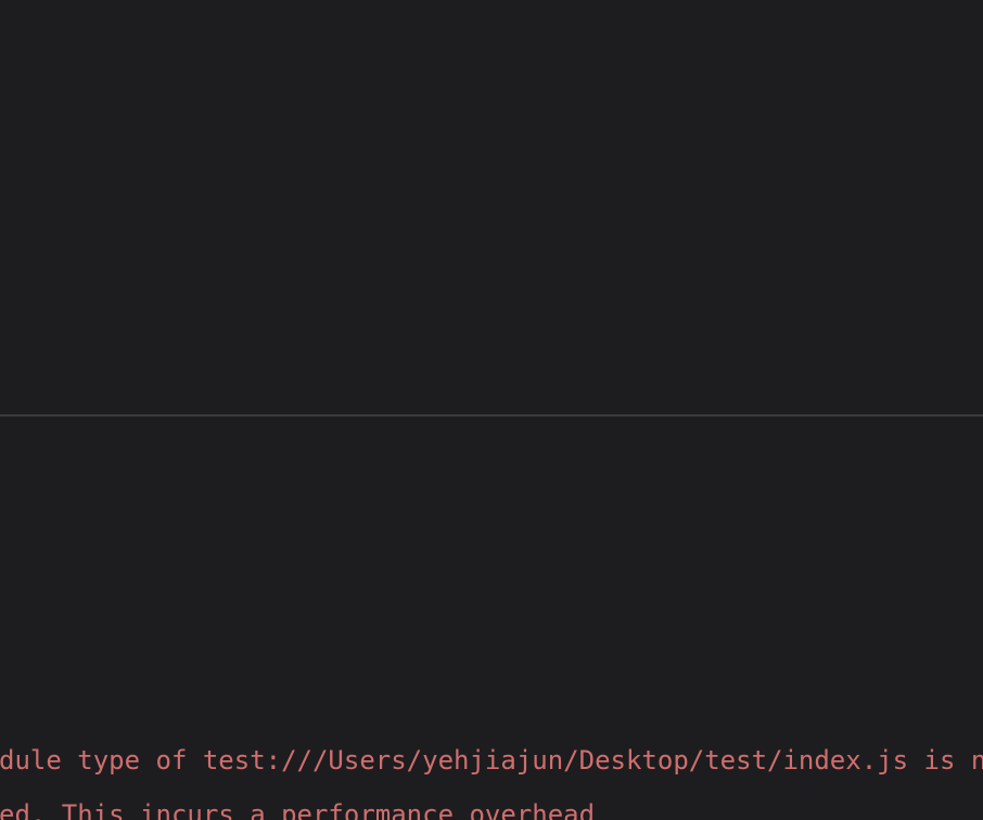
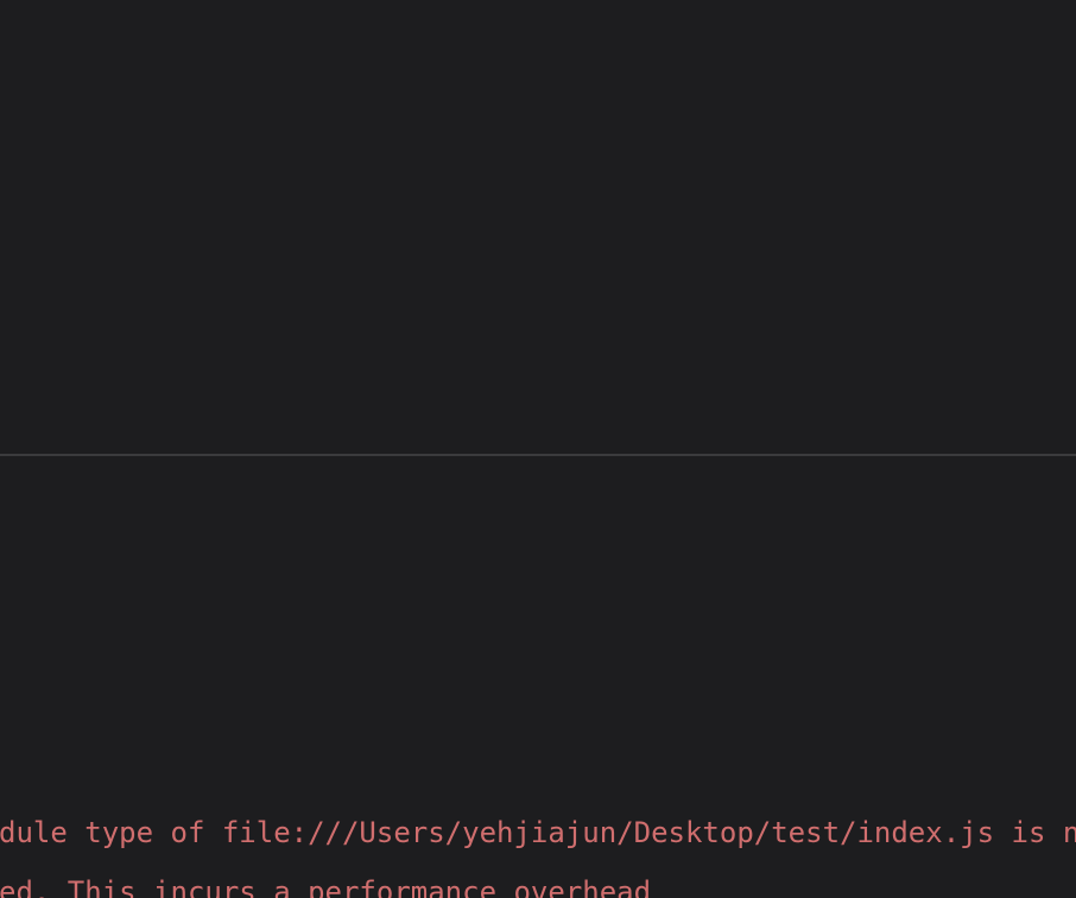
- dule type of test:///Users/yehjiajun/Desktop/test/index.js is n
+ dule type of file:///Users/yehjiajun/Desktop/test/index.js is n
  ed. This incurs a performance overhead
